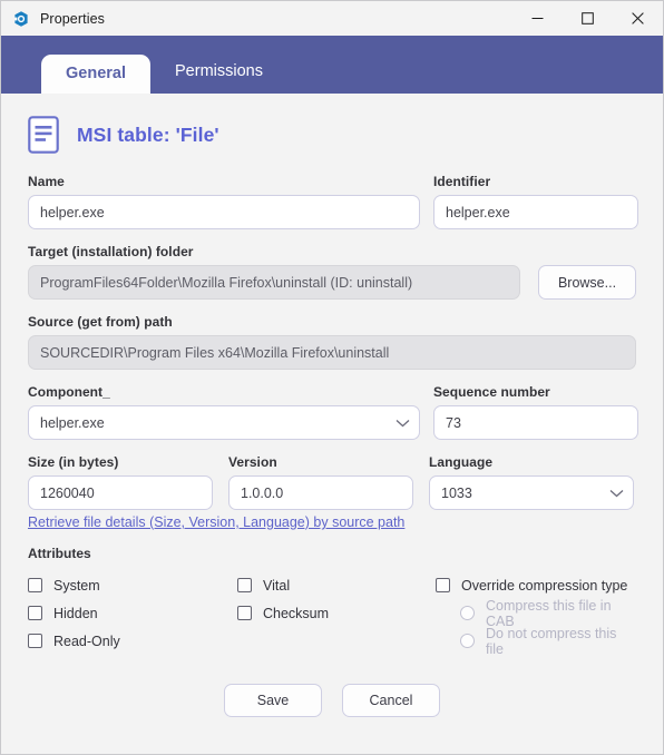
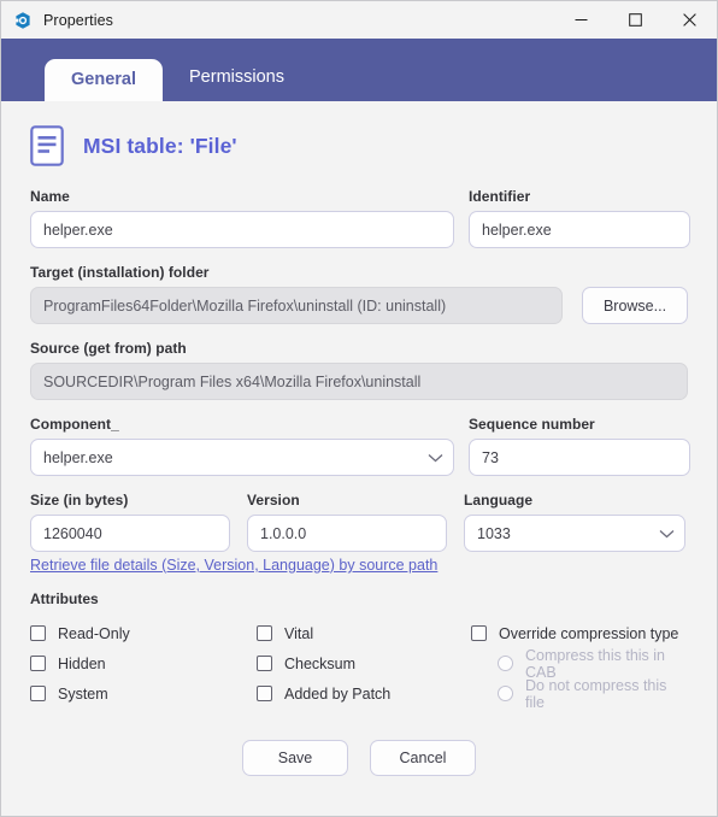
  Properties
  General
  Permissions
  MSI table: 'File'
  Name
  helper.exe
  Identifier
  helper.exe
  Target (installation) folder
  ProgramFiles64Folder\Mozilla Firefox\uninstall (ID: uninstall)
  Browse...
  Source (get from) path
  SOURCEDIR\Program Files x64\Mozilla Firefox\uninstall
  Component_
  helper.exe
  Sequence number
  73
  Size (in bytes)
  1260040
  Version
  1.0.0.0
  Language
  1033
  Retrieve file details (Size, Version, Language) by source path
  Attributes
- System
+ Read-Only
  Hidden
- Read-Only
+ System
  Vital
  Checksum
+ Added by Patch
  Override compression type
- Compress this file in CAB
+ Compress this this in CAB
  Do not compress this file
  Save
  Cancel
